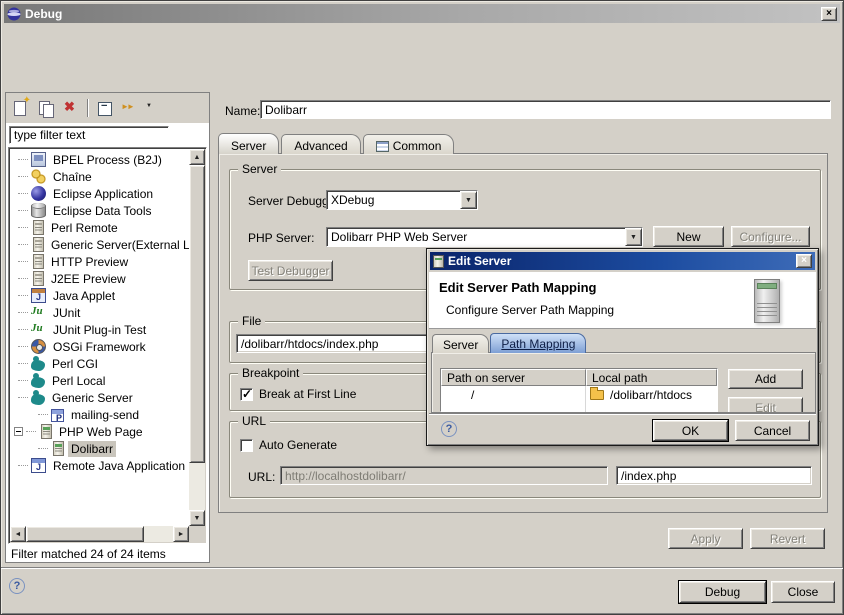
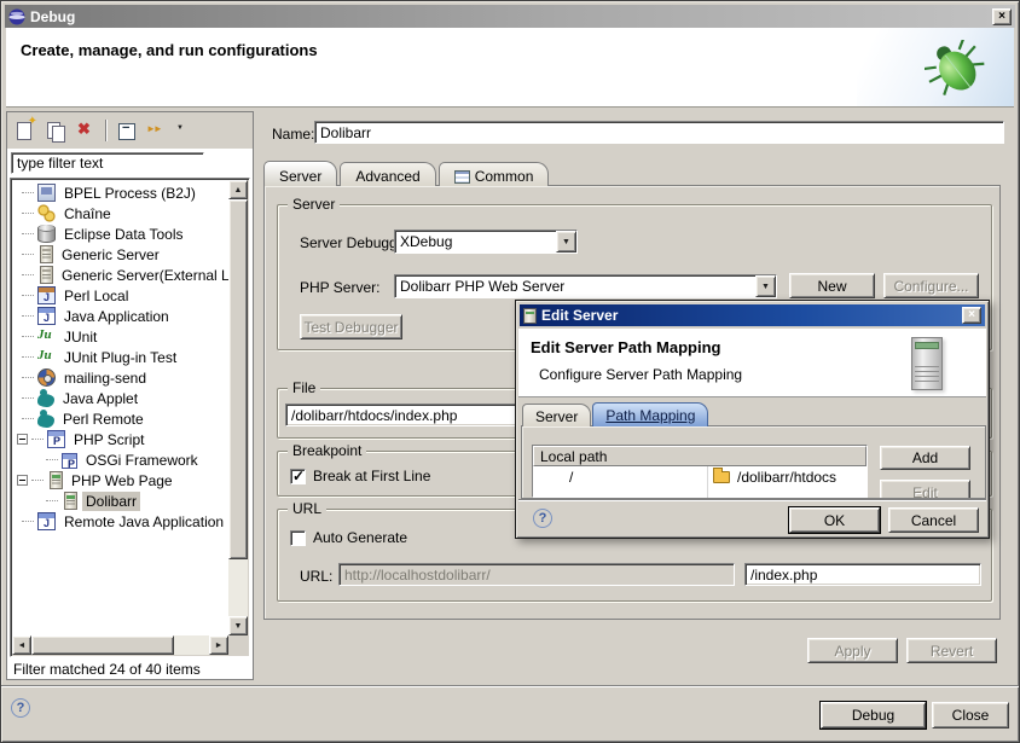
  Debug
+ Create, manage, and run configurations
  type filter text
  BPEL Process (B2J)
  Chaîne
- Eclipse Application
  Eclipse Data Tools
- Perl Remote
+ Generic Server
  Generic Server(External L
- HTTP Preview
- J2EE Preview
- Java Applet
+ Perl Local
+ Java Application
  JUnit
  JUnit Plug-in Test
- OSGi Framework
+ mailing-send
- Perl CGI
- Perl Local
+ Java Applet
- Generic Server
+ Perl Remote
+ PHP Script
- mailing-send
+ OSGi Framework
  PHP Web Page
  Dolibarr
  Remote Java Application
- Filter matched 24 of 24 items
+ Filter matched 24 of 40 items
  Name:
  Dolibarr
  Server
  Advanced
  Common
  Server
  Server Debug
  XDebug
  PHP Server:
  Dolibarr PHP Web Server
  New
  Configure...
  Test Debugger
  File
  /dolibarr/htdocs/index.php
  Breakpoint
  Break at First Line
  URL
  Auto Generate
  URL:
  http://localhostdolibarr/
  /index.php
  Apply
  Revert
  Debug
  Close
  Edit Server
  Edit Server Path Mapping
  Configure Server Path Mapping
  Server
  Path Mapping
- Path on server
  Local path
  /
  /dolibarr/htdocs
  Add
  Edit
  OK
  Cancel
